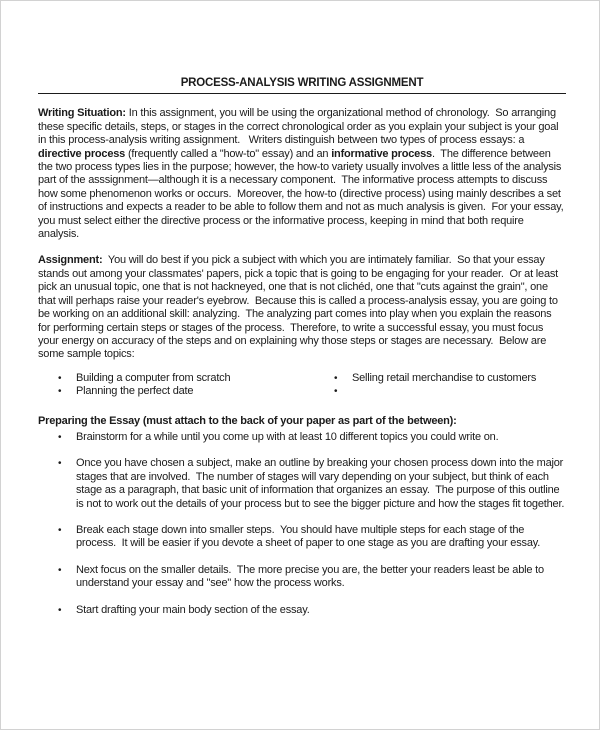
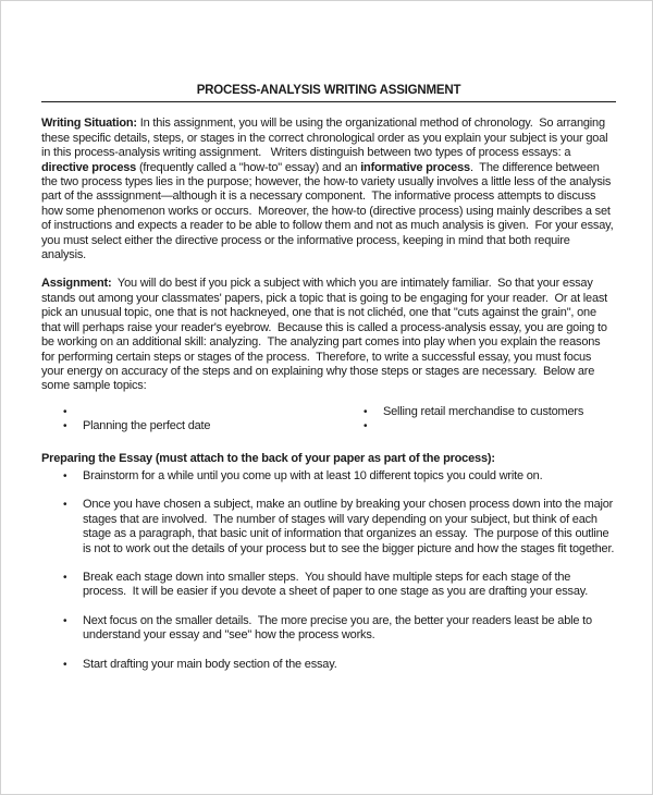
  PROCESS-ANALYSIS WRITING ASSIGNMENT
  Writing Situation: In this assignment, you will be using the organizational method of chronology. So arranging these specific details, steps, or stages in the correct chronological order as you explain your subject is your goal in this process-analysis writing assignment. Writers distinguish between two types of process essays: a directive process (frequently called a "how-to" essay) and an informative process. The difference between the two process types lies in the purpose; however, the how-to variety usually involves a little less of the analysis part of the asssignment—although it is a necessary component. The informative process attempts to discuss how some phenomenon works or occurs. Moreover, the how-to (directive process) using mainly describes a set of instructions and expects a reader to be able to follow them and not as much analysis is given. For your essay, you must select either the directive process or the informative process, keeping in mind that both require analysis.
  Assignment: You will do best if you pick a subject with which you are intimately familiar. So that your essay stands out among your classmates' papers, pick a topic that is going to be engaging for your reader. Or at least pick an unusual topic, one that is not hackneyed, one that is not clichéd, one that "cuts against the grain", one that will perhaps raise your reader's eyebrow. Because this is called a process-analysis essay, you are going to be working on an additional skill: analyzing. The analyzing part comes into play when you explain the reasons for performing certain steps or stages of the process. Therefore, to write a successful essay, you must focus your energy on accuracy of the steps and on explaining why those steps or stages are necessary. Below are some sample topics:
  •
- Building a computer from scratch
  •
  Planning the perfect date
  •
  Selling retail merchandise to customers
  •
- Preparing the Essay (must attach to the back of your paper as part of the between):
+ Preparing the Essay (must attach to the back of your paper as part of the process):
  •
  Brainstorm for a while until you come up with at least 10 different topics you could write on.
  •
  Once you have chosen a subject, make an outline by breaking your chosen process down into the major stages that are involved. The number of stages will vary depending on your subject, but think of each stage as a paragraph, that basic unit of information that organizes an essay. The purpose of this outline is not to work out the details of your process but to see the bigger picture and how the stages fit together.
  •
  Break each stage down into smaller steps. You should have multiple steps for each stage of the process. It will be easier if you devote a sheet of paper to one stage as you are drafting your essay.
  •
  Next focus on the smaller details. The more precise you are, the better your readers least be able to understand your essay and "see" how the process works.
  •
  Start drafting your main body section of the essay.
